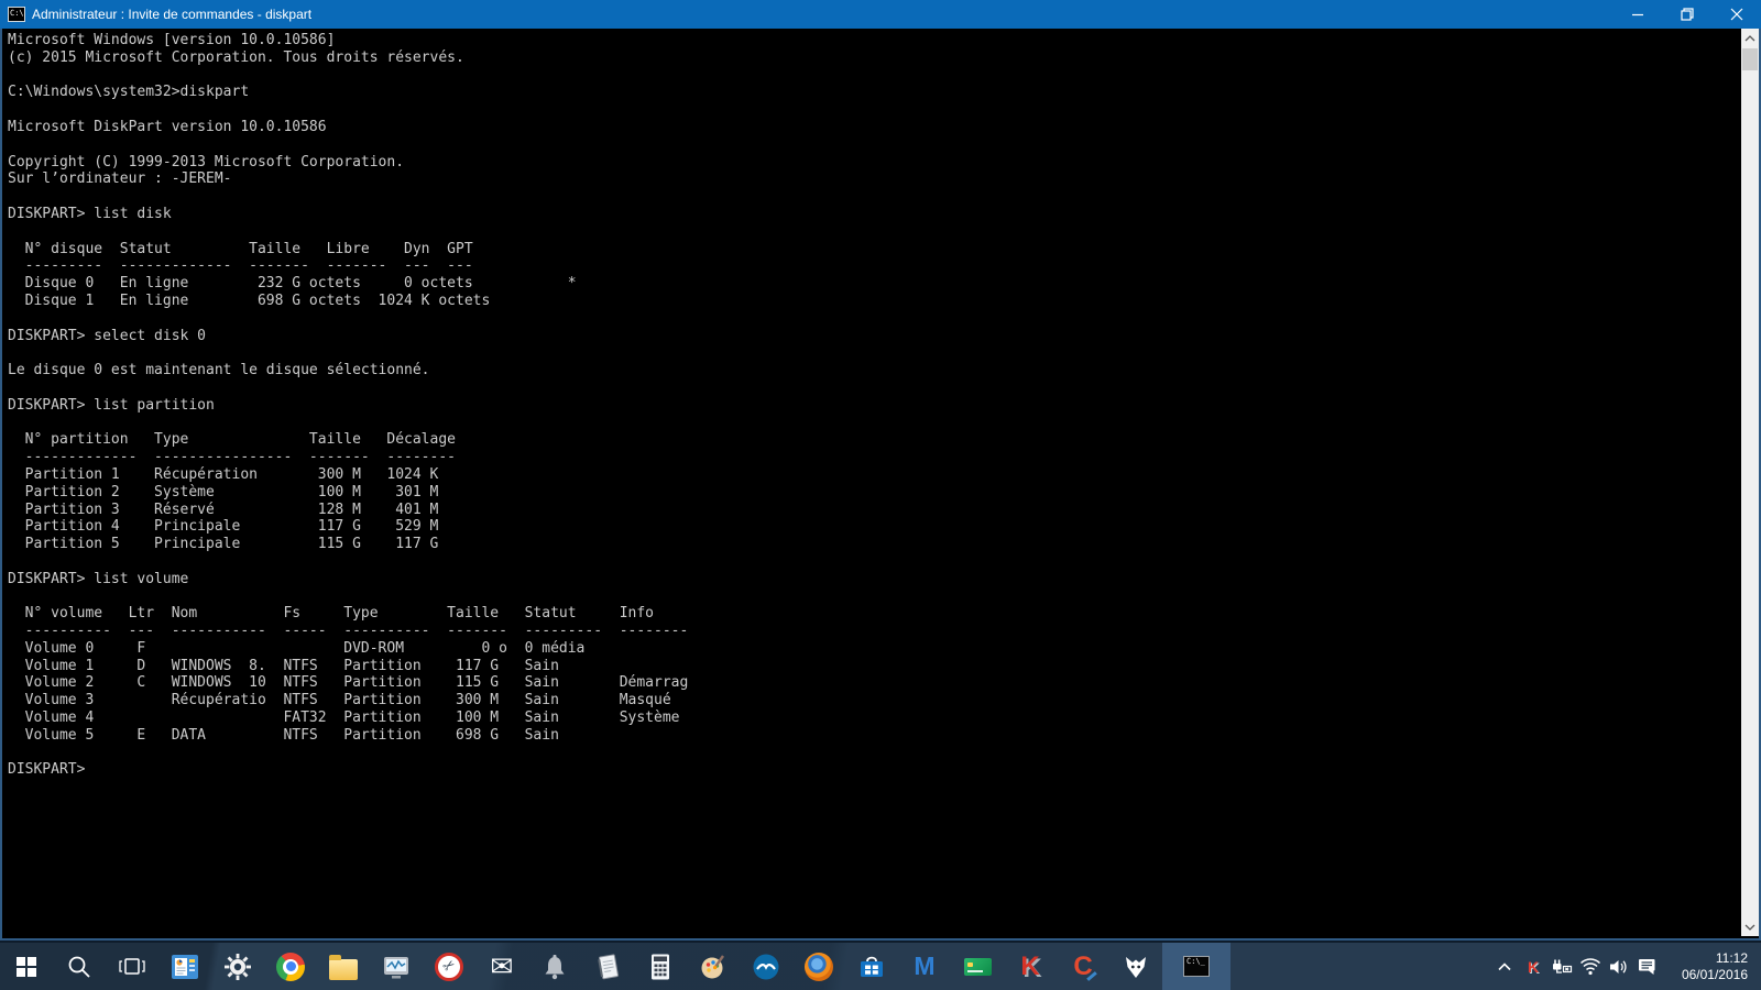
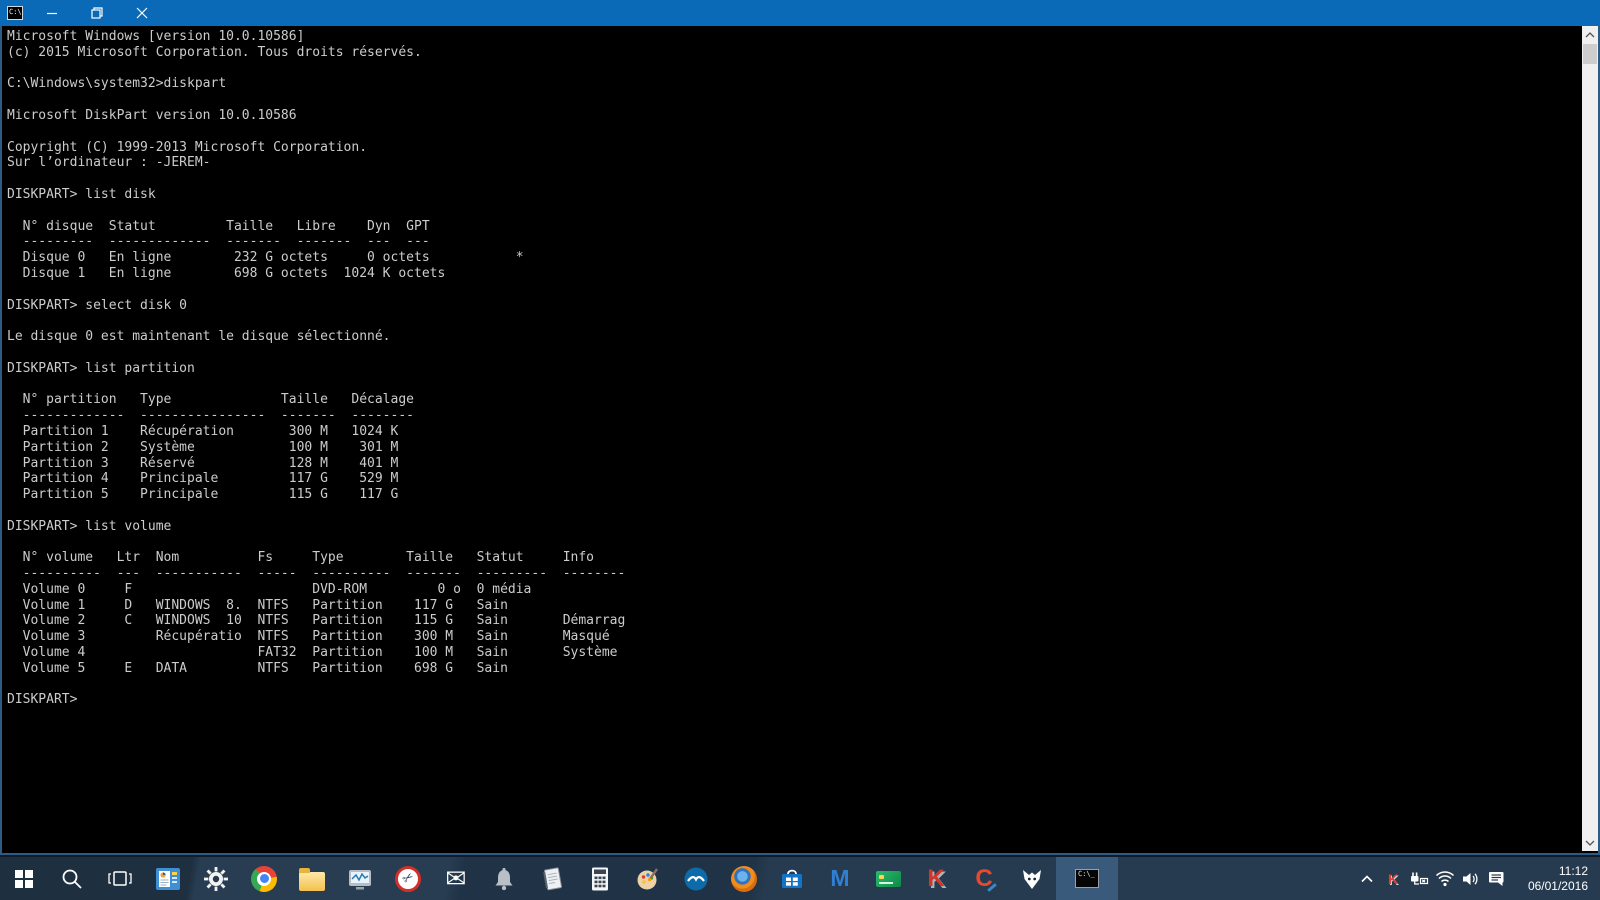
  C:\
- Administrateur : Invite de commandes - diskpart
  Microsoft Windows [version 10.0.10586]
  (c) 2015 Microsoft Corporation. Tous droits réservés.
  C:\Windows\system32>diskpart
  Microsoft DiskPart version 10.0.10586
  Copyright (C) 1999-2013 Microsoft Corporation.
  Sur l’ordinateur : -JEREM-
  DISKPART> list disk
  N° disque Statut Taille Libre Dyn GPT
  --------- ------------- ------- ------- --- ---
  Disque 0 En ligne 232 G octets 0 octets *
  Disque 1 En ligne 698 G octets 1024 K octets
  DISKPART> select disk 0
  Le disque 0 est maintenant le disque sélectionné.
  DISKPART> list partition
  N° partition Type Taille Décalage
  ------------- ---------------- ------- --------
  Partition 1 Récupération 300 M 1024 K
  Partition 2 Système 100 M 301 M
  Partition 3 Réservé 128 M 401 M
  Partition 4 Principale 117 G 529 M
  Partition 5 Principale 115 G 117 G
  DISKPART> list volume
  N° volume Ltr Nom Fs Type Taille Statut Info
  ---------- --- ----------- ----- ---------- ------- --------- --------
  Volume 0 F DVD-ROM 0 o 0 média
  Volume 1 D WINDOWS 8. NTFS Partition 117 G Sain
  Volume 2 C WINDOWS 10 NTFS Partition 115 G Sain Démarrag
  Volume 3 Récupératio NTFS Partition 300 M Sain Masqué
  Volume 4 FAT32 Partition 100 M Sain Système
  Volume 5 E DATA NTFS Partition 698 G Sain
  DISKPART>
  ✉
  M
  K
  C
  C:\_
  K
  11:12
  06/01/2016
